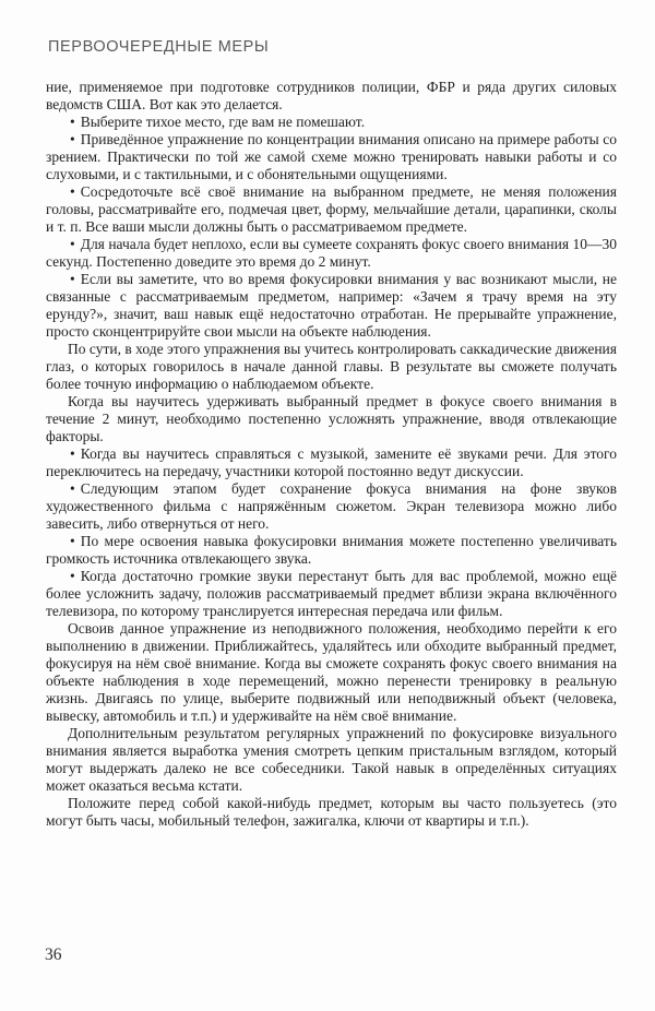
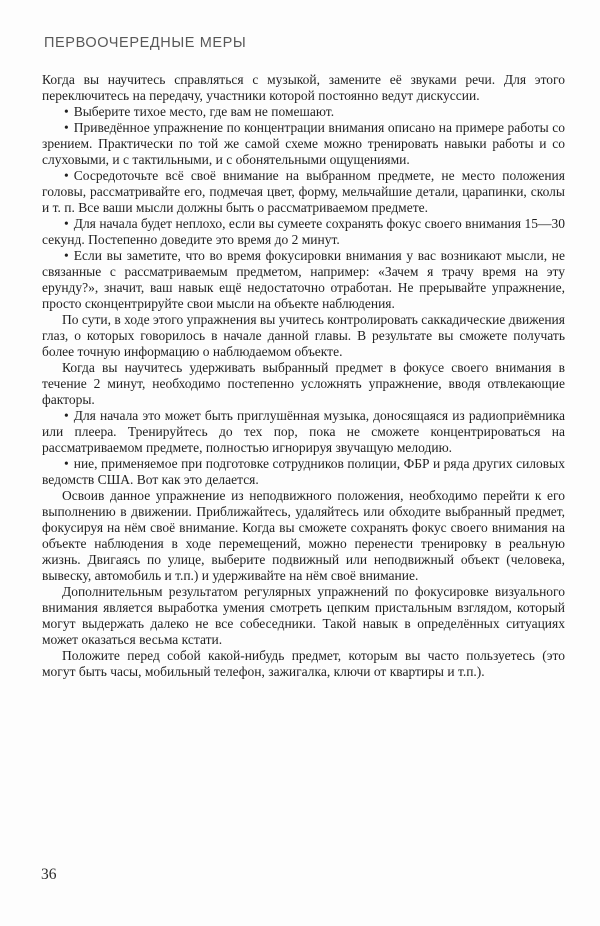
  ПЕРВООЧЕРЕДНЫЕ МЕРЫ
- ние, применяемое при подготовке сотрудников полиции, ФБР и ряда других силовых ведомств США. Вот как это делается.
+ Когда вы научитесь справляться с музыкой, замените её звуками речи. Для этого переключитесь на передачу, участники которой постоянно ведут дискуссии.
  • Выберите тихое место, где вам не помешают.
  • Приведённое упражнение по концентрации внимания описано на примере работы со зрением. Практически по той же самой схеме можно тренировать навыки работы и со слуховыми, и с тактильными, и с обонятельными ощущениями.
- • Сосредоточьте всё своё внимание на выбранном предмете, не меняя положения головы, рассматривайте его, подмечая цвет, форму, мельчайшие детали, царапинки, сколы и т. п. Все ваши мысли должны быть о рассматриваемом предмете.
+ • Сосредоточьте всё своё внимание на выбранном предмете, не место положения головы, рассматривайте его, подмечая цвет, форму, мельчайшие детали, царапинки, сколы и т. п. Все ваши мысли должны быть о рассматриваемом предмете.
- • Для начала будет неплохо, если вы сумеете сохранять фокус своего внимания 10—30 секунд. Постепенно доведите это время до 2 минут.
+ • Для начала будет неплохо, если вы сумеете сохранять фокус своего внимания 15—30 секунд. Постепенно доведите это время до 2 минут.
  • Если вы заметите, что во время фокусировки внимания у вас возникают мысли, не связанные с рассматриваемым предметом, например: «Зачем я трачу время на эту ерунду?», значит, ваш навык ещё недостаточно отработан. Не прерывайте упражнение, просто сконцентрируйте свои мысли на объекте наблюдения.
  По сути, в ходе этого упражнения вы учитесь контролировать саккадические движения глаз, о которых говорилось в начале данной главы. В результате вы сможете получать более точную информацию о наблюдаемом объекте.
  Когда вы научитесь удерживать выбранный предмет в фокусе своего внимания в течение 2 минут, необходимо постепенно усложнять упражнение, вводя отвлекающие факторы.
+ • Для начала это может быть приглушённая музыка, доносящаяся из радиоприёмника или плеера. Тренируйтесь до тех пор, пока не сможете концентрироваться на рассматриваемом предмете, полностью игнорируя звучащую мелодию.
- • Когда вы научитесь справляться с музыкой, замените её звуками речи. Для этого переключитесь на передачу, участники которой постоянно ведут дискуссии.
+ • ние, применяемое при подготовке сотрудников полиции, ФБР и ряда других силовых ведомств США. Вот как это делается.
- • Следующим этапом будет сохранение фокуса внимания на фоне звуков художественного фильма с напряжённым сюжетом. Экран телевизора можно либо завесить, либо отвернуться от него.
- • По мере освоения навыка фокусировки внимания можете постепенно увеличивать громкость источника отвлекающего звука.
- • Когда достаточно громкие звуки перестанут быть для вас проблемой, можно ещё более усложнить задачу, положив рассматриваемый предмет вблизи экрана включённого телевизора, по которому транслируется интересная передача или фильм.
  Освоив данное упражнение из неподвижного положения, необходимо перейти к его выполнению в движении. Приближайтесь, удаляйтесь или обходите выбранный предмет, фокусируя на нём своё внимание. Когда вы сможете сохранять фокус своего внимания на объекте наблюдения в ходе перемещений, можно перенести тренировку в реальную жизнь. Двигаясь по улице, выберите подвижный или неподвижный объект (человека, вывеску, автомобиль и т.п.) и удерживайте на нём своё внимание.
  Дополнительным результатом регулярных упражнений по фокусировке визуального внимания является выработка умения смотреть цепким пристальным взглядом, который могут выдержать далеко не все собеседники. Такой навык в определённых ситуациях может оказаться весьма кстати.
  Положите перед собой какой-нибудь предмет, которым вы часто пользуетесь (это могут быть часы, мобильный телефон, зажигалка, ключи от квартиры и т.п.).
  36
